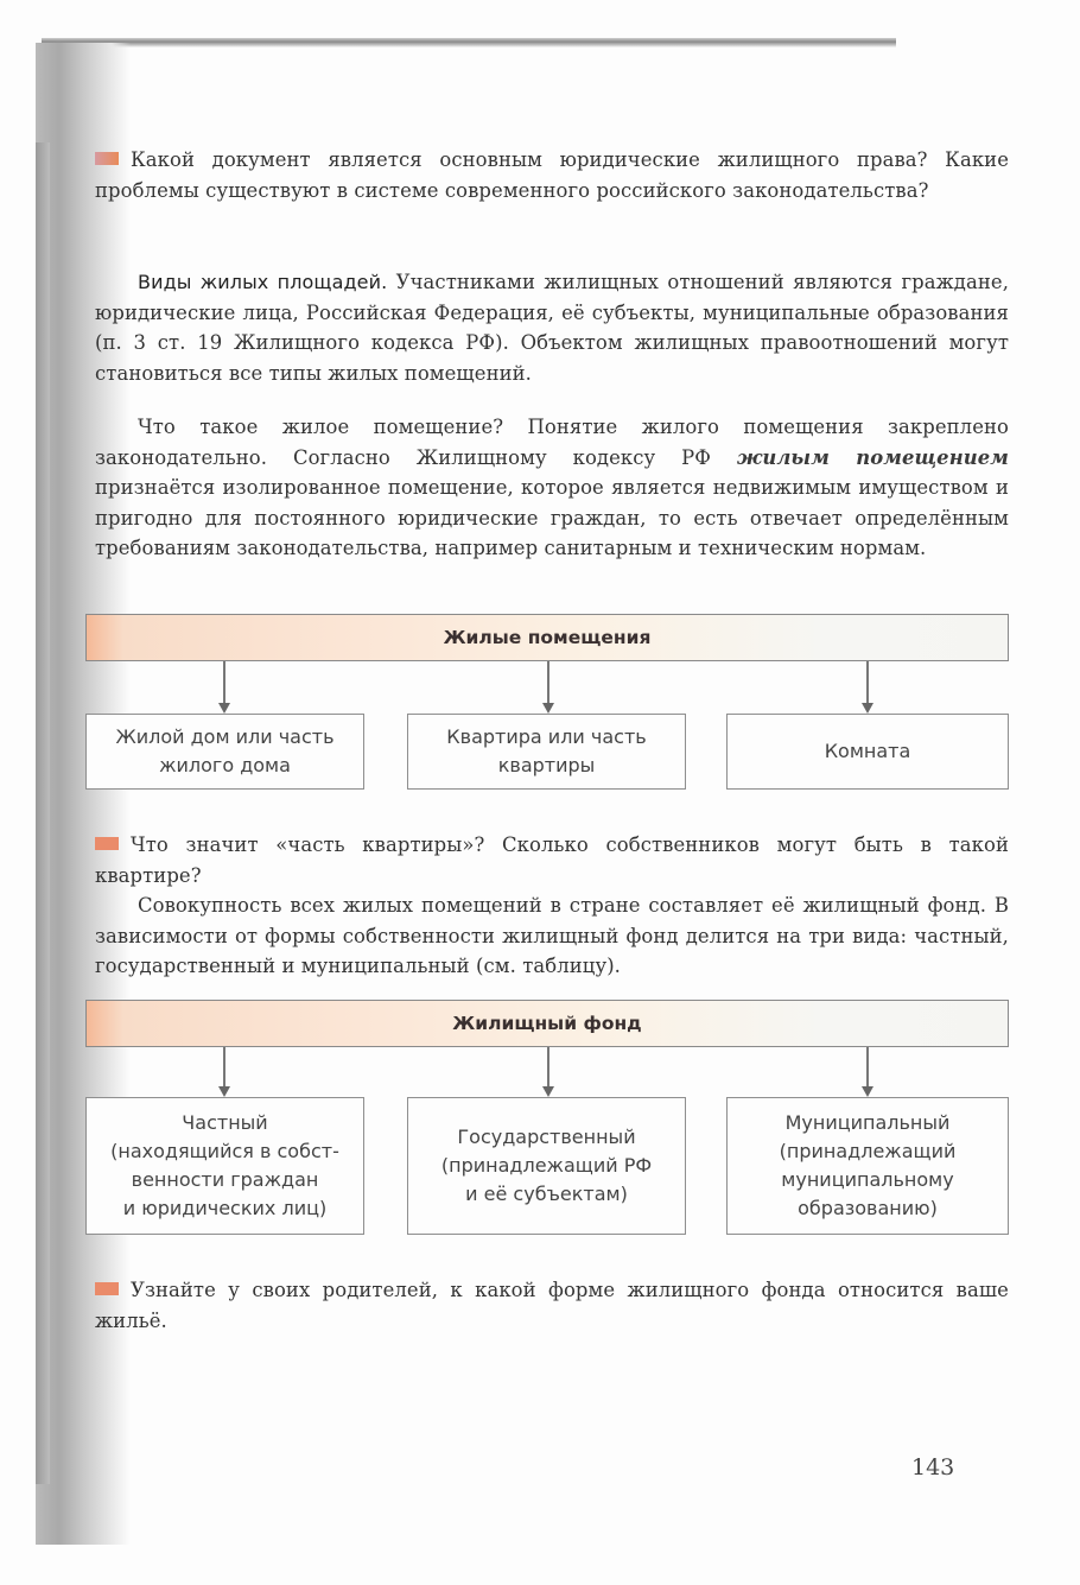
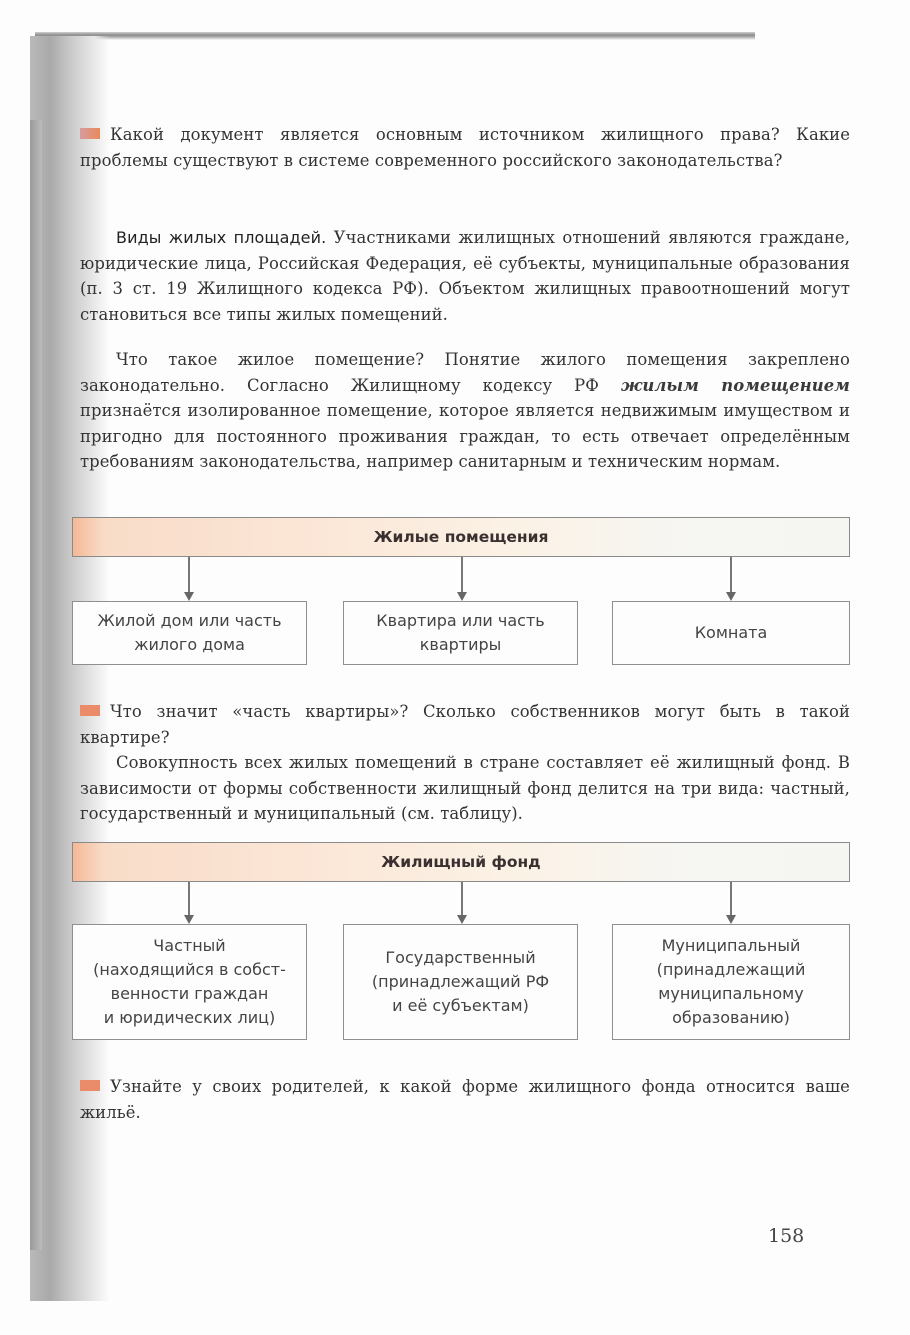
- Какой документ является основным юридические жилищного права? Какие проблемы существуют в системе современного российского законодательства?
+ Какой документ является основным источником жилищного права? Какие проблемы существуют в системе современного российского законодательства?
  Виды жилых площадей. Участниками жилищных отношений являются граждане, юридические лица, Российская Федерация, её субъекты, муниципальные образования (п. 3 ст. 19 Жилищного кодекса РФ). Объектом жилищных правоотношений могут становиться все типы жилых помещений.
- Что такое жилое помещение? Понятие жилого помещения закреплено законодательно. Согласно Жилищному кодексу РФ жилым помещением признаётся изолированное помещение, которое является недвижимым имуществом и пригодно для постоянного юридические граждан, то есть отвечает определённым требованиям законодательства, например санитарным и техническим нормам.
+ Что такое жилое помещение? Понятие жилого помещения закреплено законодательно. Согласно Жилищному кодексу РФ жилым помещением признаётся изолированное помещение, которое является недвижимым имуществом и пригодно для постоянного проживания граждан, то есть отвечает определённым требованиям законодательства, например санитарным и техническим нормам.
  Жилые помещения
  Жилой дом или часть
  жилого дома
  Квартира или часть
  квартиры
  Комната
  Что значит «часть квартиры»? Сколько собственников могут быть в такой квартире?
  Совокупность всех жилых помещений в стране составляет её жилищный фонд. В зависимости от формы собственности жилищный фонд делится на три вида: частный, государственный и муниципальный (см. таблицу).
  Жилищный фонд
  Частный
  (находящийся в собст-
  венности граждан
  и юридических лиц)
  Государственный
  (принадлежащий РФ
  и её субъектам)
  Муниципальный
  (принадлежащий
  муниципальному
  образованию)
  Узнайте у своих родителей, к какой форме жилищного фонда относится ваше жильё.
- 143
+ 158
